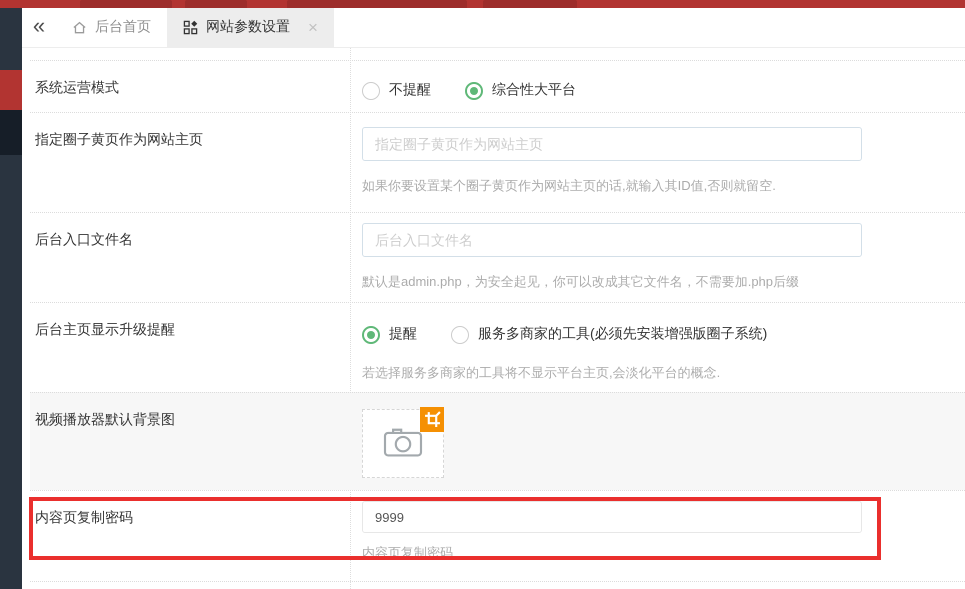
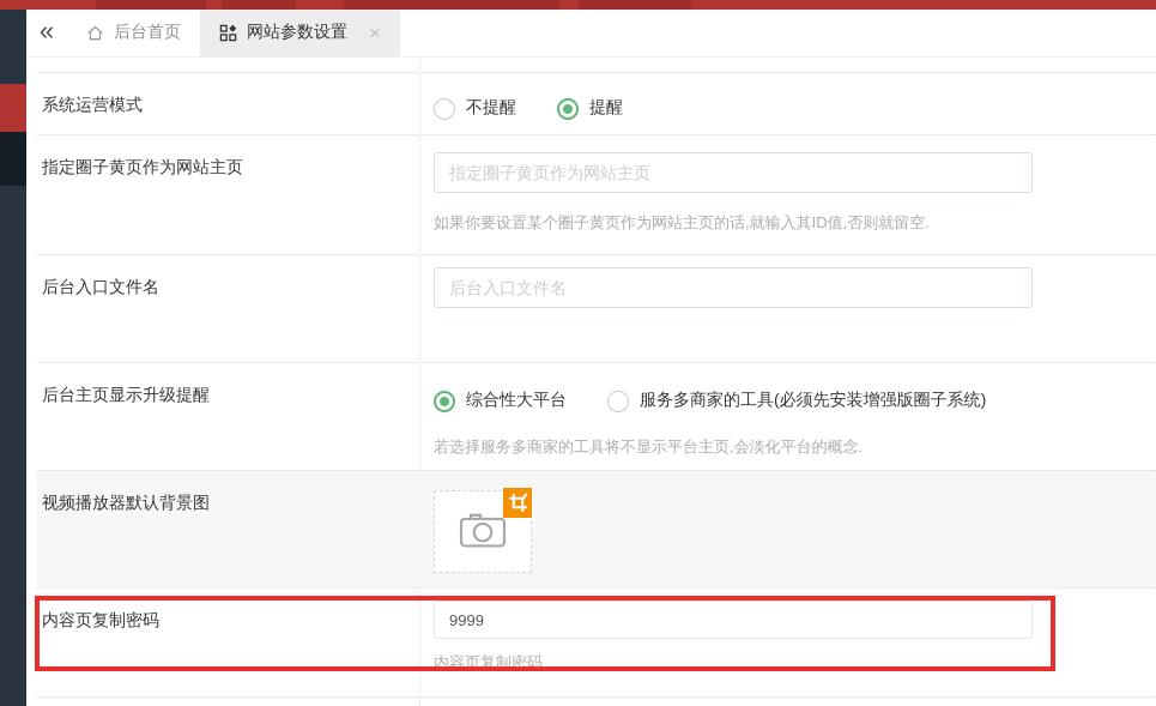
  «
  后台首页
  网站参数设置
  ×
  系统运营模式
  不提醒
- 综合性大平台
+ 提醒
  指定圈子黄页作为网站主页
  指定圈子黄页作为网站主页
  如果你要设置某个圈子黄页作为网站主页的话,就输入其ID值,否则就留空.
  后台入口文件名
  后台入口文件名
- 默认是admin.php，为安全起见，你可以改成其它文件名，不需要加.php后缀
  后台主页显示升级提醒
- 提醒
+ 综合性大平台
  服务多商家的工具(必须先安装增强版圈子系统)
  若选择服务多商家的工具将不显示平台主页,会淡化平台的概念.
  视频播放器默认背景图
  内容页复制密码
  9999
  内容页复制密码
